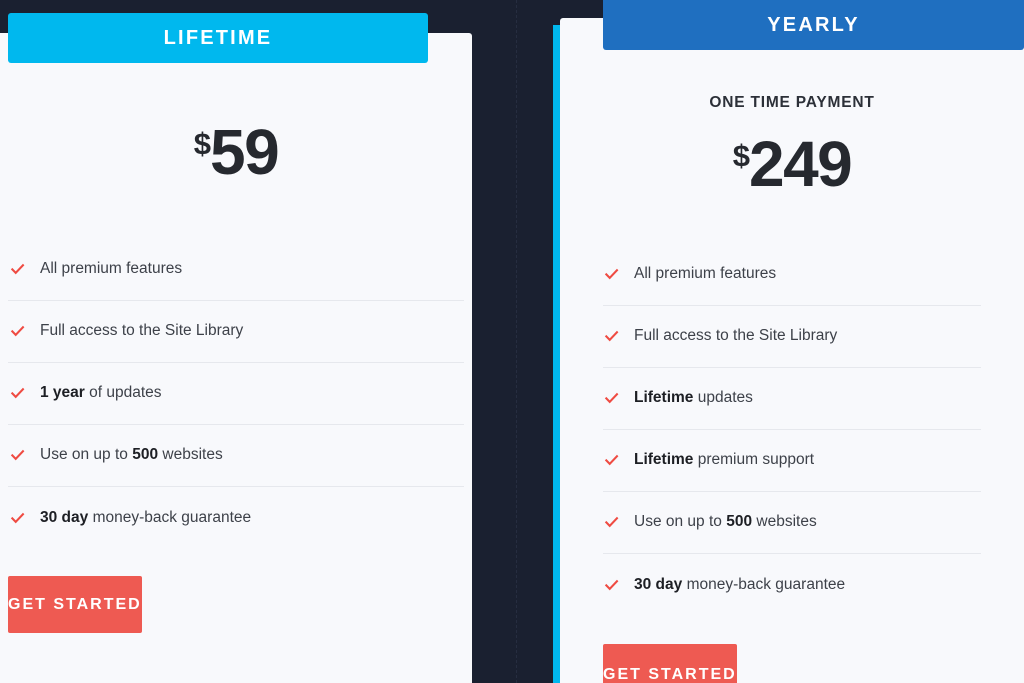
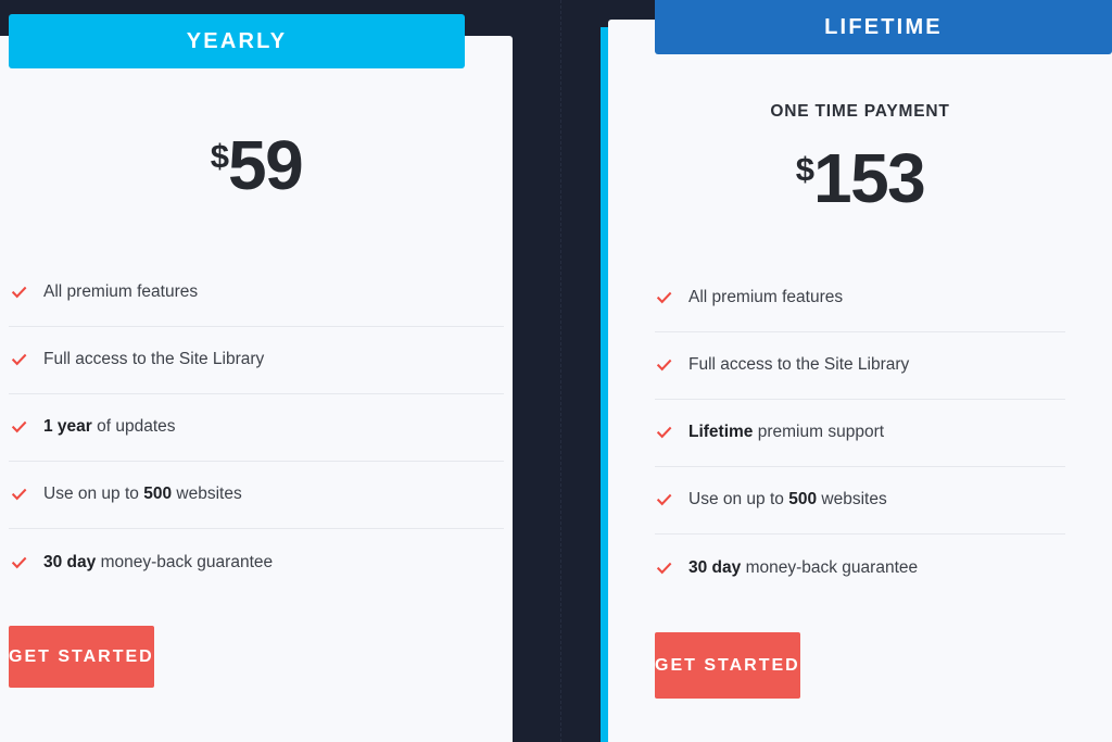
  $59
  All premium features
  Full access to the Site Library
  1 year of updates
  Use on up to 500 websites
  30 day money-back guarantee
  GET STARTED
- LIFETIME
+ YEARLY
  ONE TIME PAYMENT
- $249
+ $153
  All premium features
  Full access to the Site Library
- Lifetime updates
  Lifetime premium support
  Use on up to 500 websites
  30 day money-back guarantee
  GET STARTED
- YEARLY
+ LIFETIME
